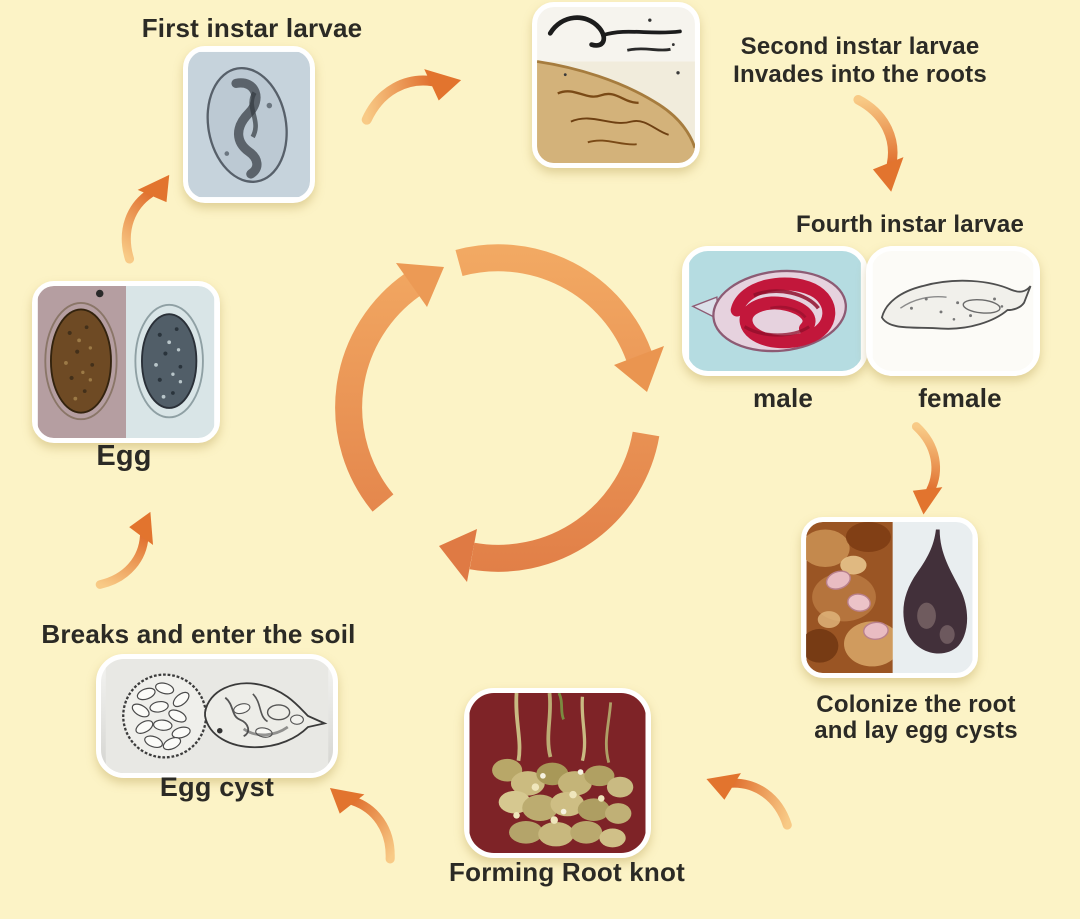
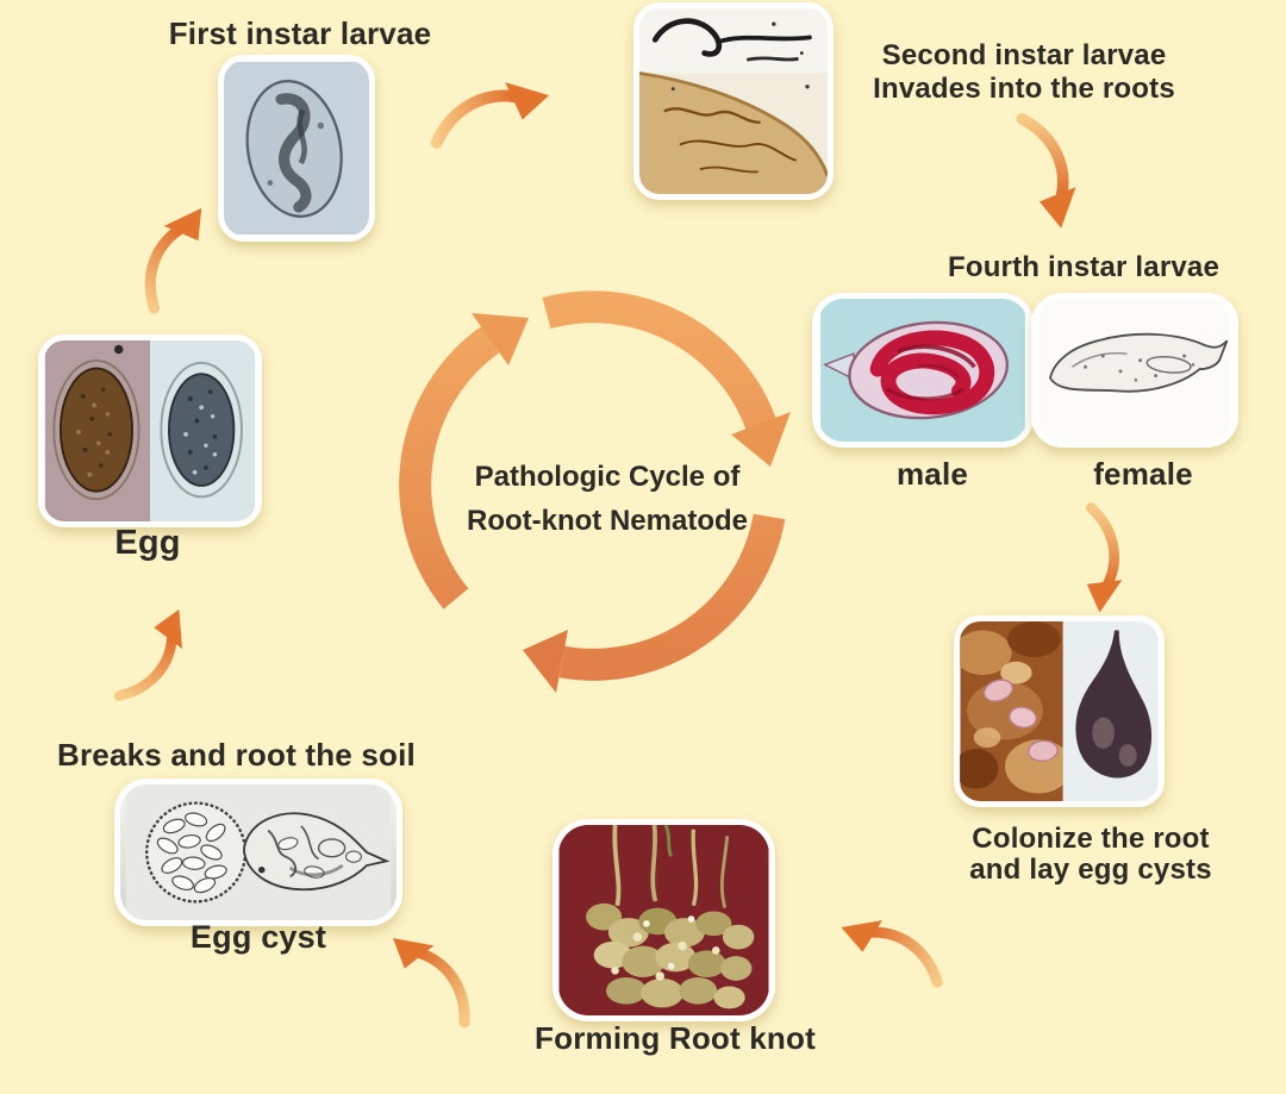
+ Pathologic Cycle of
+ Root-knot Nematode
  First instar larvae
  Second instar larvae
  Invades into the roots
  Fourth instar larvae
  male
  female
  Colonize the root
  and lay egg cysts
  Forming Root knot
- Breaks and enter the soil
+ Breaks and root the soil
  Egg cyst
  Egg
